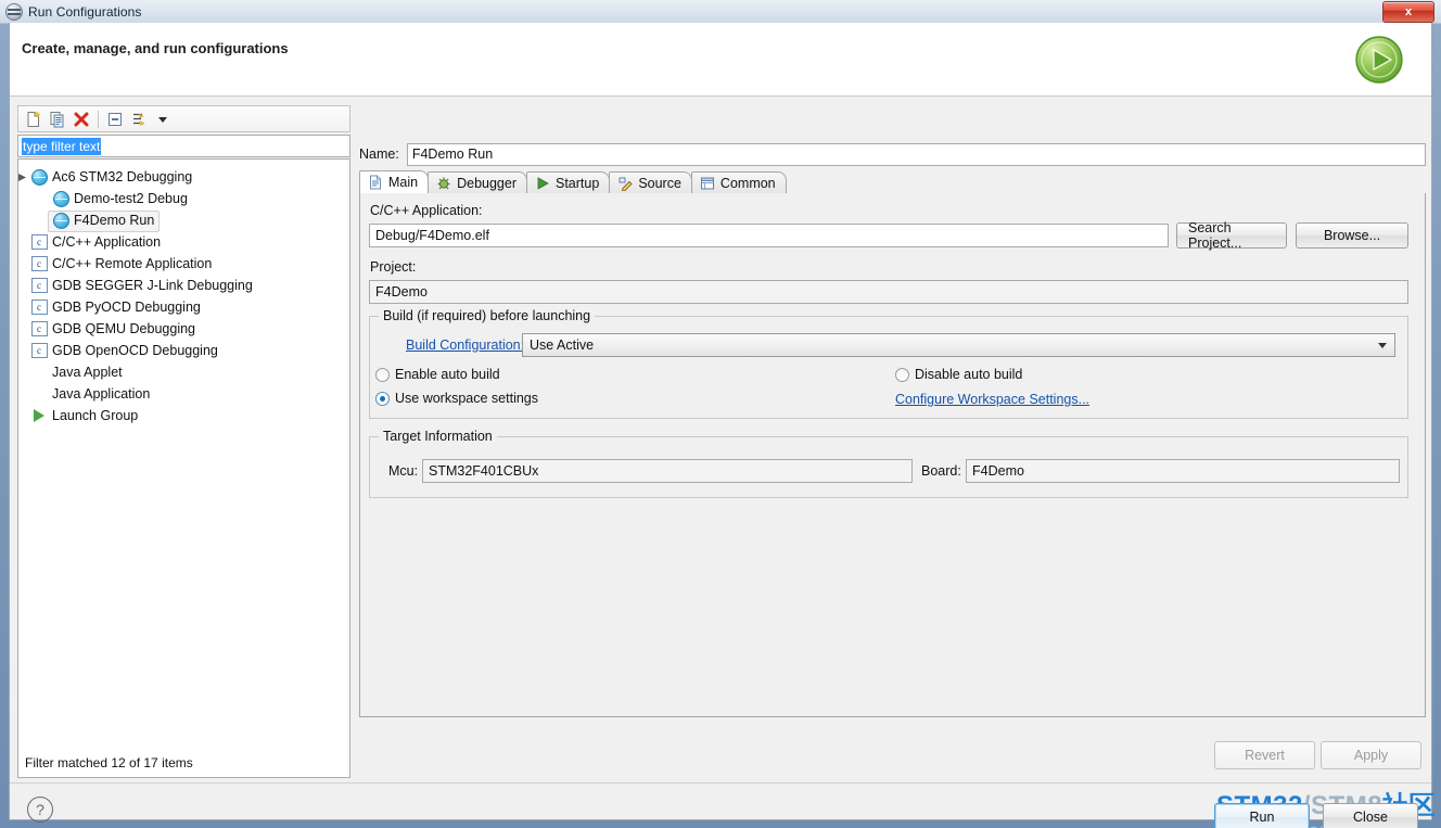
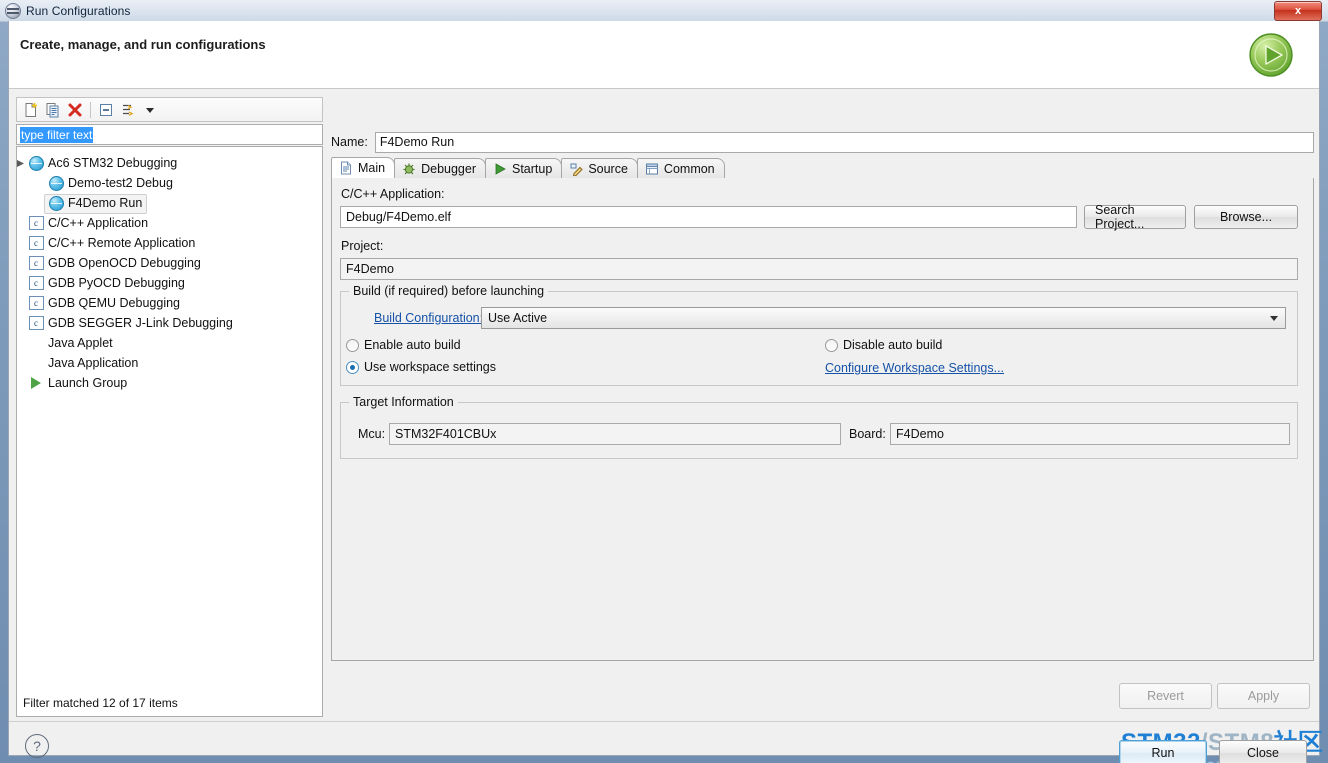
  Run Configurations
  x
  Create, manage, and run configurations
  type filter text
  Ac6 STM32 Debugging
  Demo-test2 Debug
  F4Demo Run
  c
  C/C++ Application
  c
  C/C++ Remote Application
  c
- GDB SEGGER J-Link Debugging
+ GDB OpenOCD Debugging
  c
  GDB PyOCD Debugging
  c
  GDB QEMU Debugging
  c
- GDB OpenOCD Debugging
+ GDB SEGGER J-Link Debugging
  Java Applet
  Java Application
  Launch Group
  Filter matched 12 of 17 items
  Name:
  F4Demo Run
  Main
  Debugger
  Startup
  Source
  Common
  C/C++ Application:
  Debug/F4Demo.elf
  Search Project...
  Browse...
  Project:
  F4Demo
  Build (if required) before launching
  Build Configuration
  Use Active
  Enable auto build
  Disable auto build
  Use workspace settings
  Configure Workspace Settings...
  Target Information
  Mcu:
  STM32F401CBUx
  Board:
  F4Demo
  Revert
  Apply
  ?
  Run
  Close
